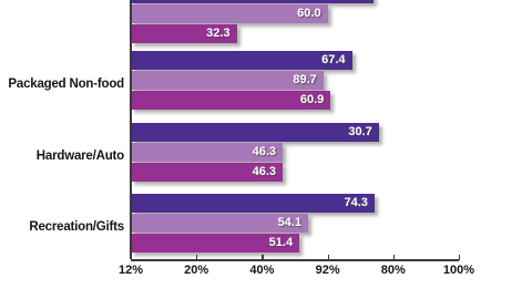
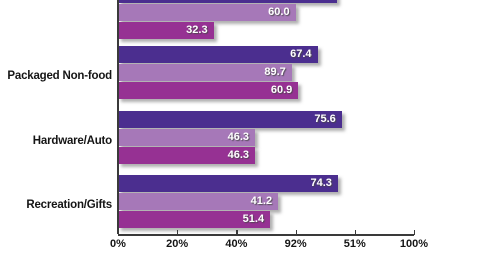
  Packaged Non-food
  Hardware/Auto
  Recreation/Gifts
  60.0
  32.3
  67.4
  89.7
  60.9
- 30.7
+ 75.6
  46.3
  46.3
  74.3
- 54.1
+ 41.2
  51.4
- 12%
+ 0%
  20%
  40%
  92%
- 80%
+ 51%
  100%
